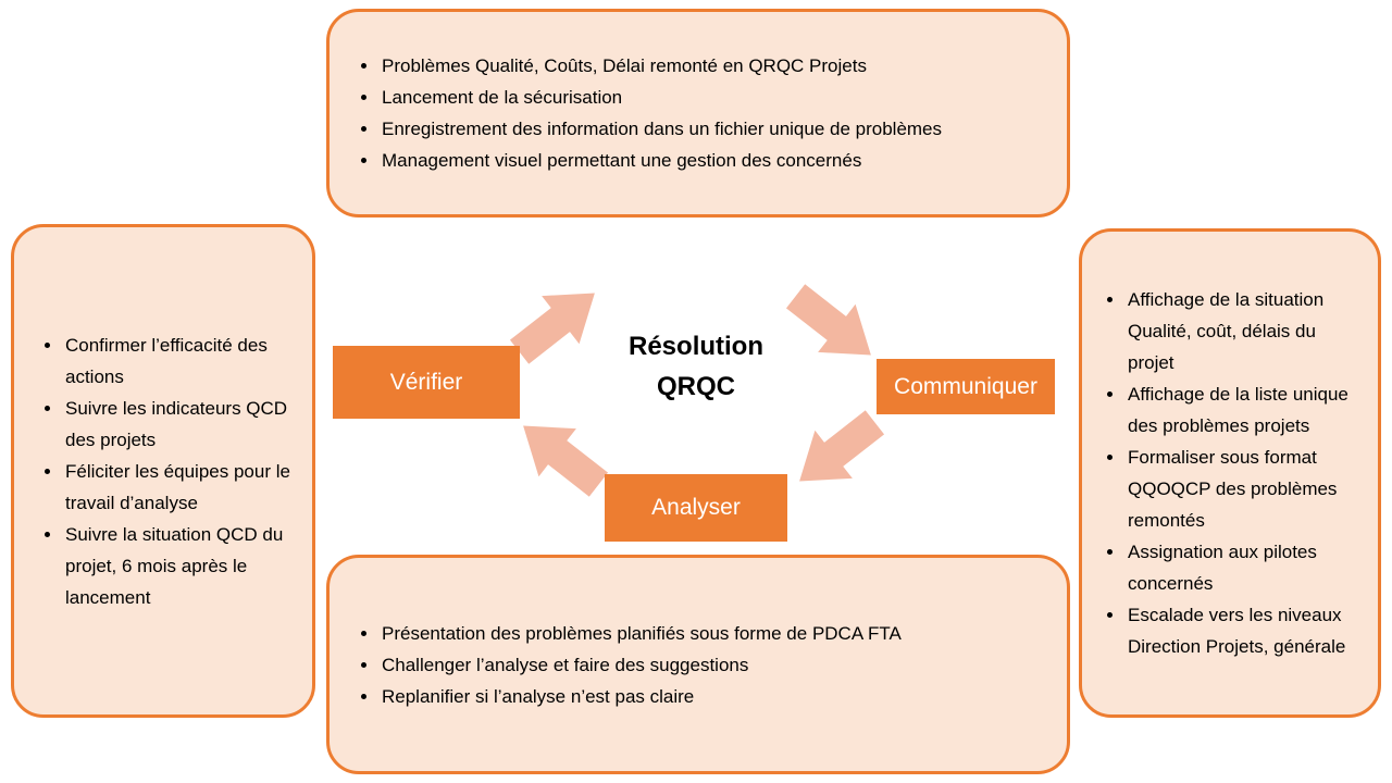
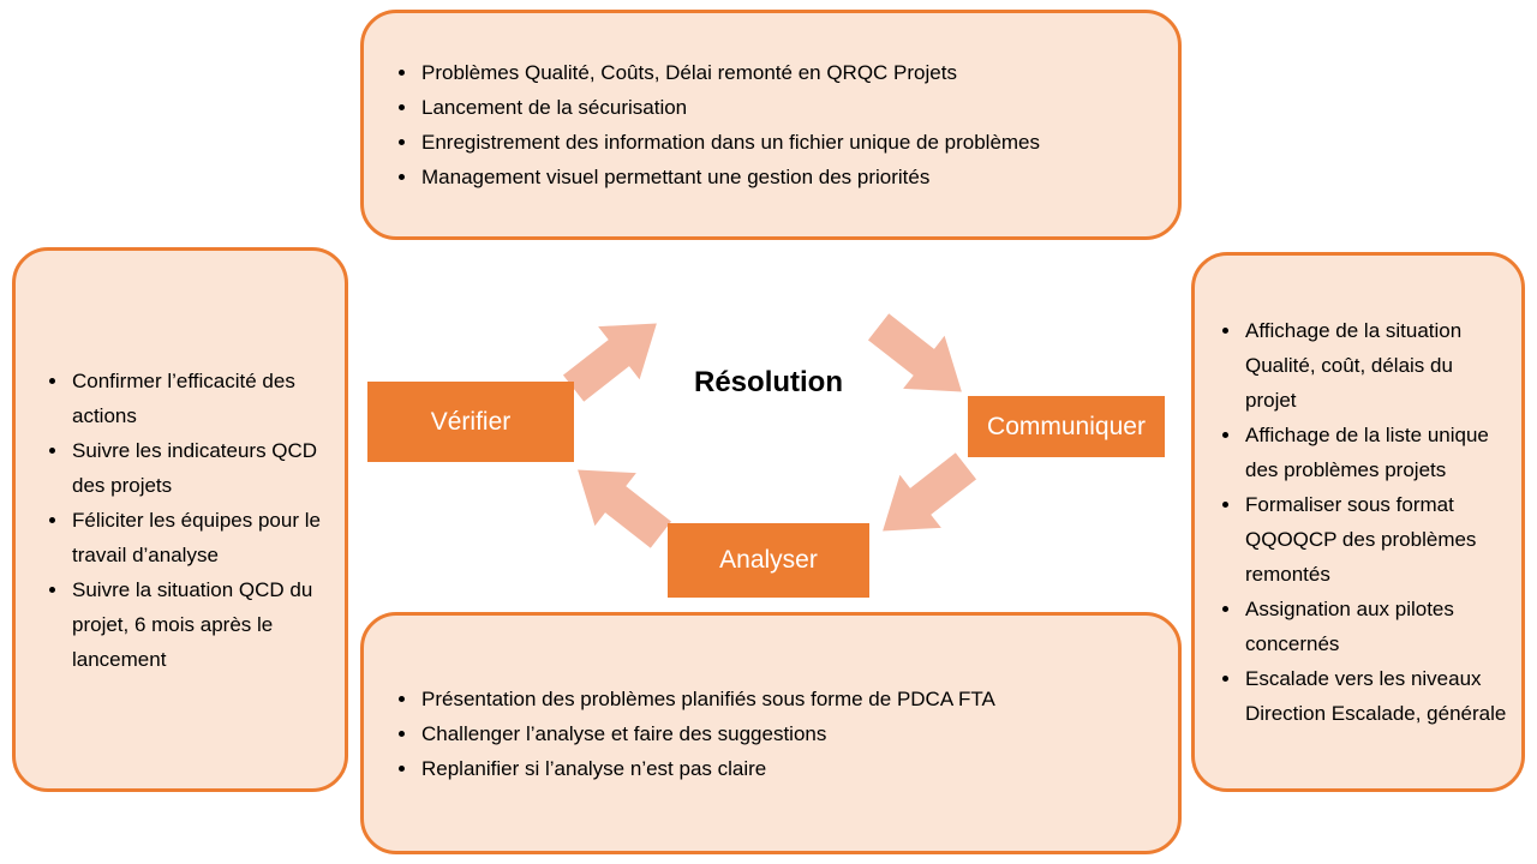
  Problèmes Qualité, Coûts, Délai remonté en QRQC Projets
  Lancement de la sécurisation
  Enregistrement des information dans un fichier unique de problèmes
- Management visuel permettant une gestion des concernés
+ Management visuel permettant une gestion des priorités
  Confirmer l’efficacité des actions
  Suivre les indicateurs QCD des projets
  Féliciter les équipes pour le travail d’analyse
  Suivre la situation QCD du projet, 6 mois après le lancement
  Affichage de la situation Qualité, coût, délais du projet
  Affichage de la liste unique des problèmes projets
  Formaliser sous format QQOQCP des problèmes remontés
  Assignation aux pilotes concernés
- Escalade vers les niveaux Direction Projets, générale
+ Escalade vers les niveaux Direction Escalade, générale
  Présentation des problèmes planifiés sous forme de PDCA FTA
  Challenger l’analyse et faire des suggestions
  Replanifier si l’analyse n’est pas claire
  Vérifier
  Communiquer
  Analyser
  Résolution
- QRQC
